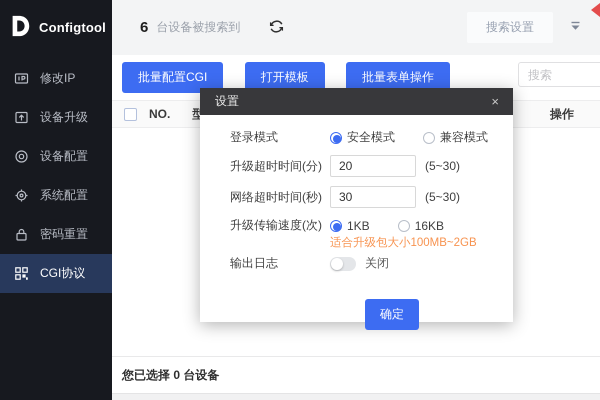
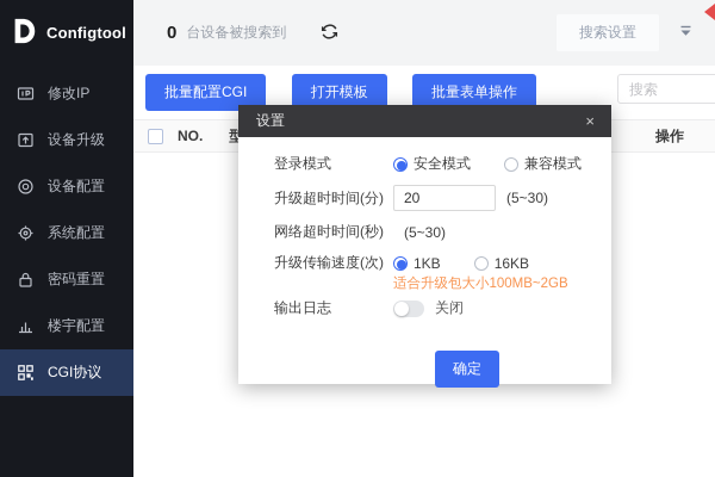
  Configtool
  修改IP
  设备升级
  设备配置
  系统配置
  密码重置
+ 楼宇配置
  CGI协议
- 6
+ 0
  台设备被搜索到
  搜索设置
  批量配置CGI 打开模板 批量表单操作
  搜索
  NO.
  操作
- 您已选择 0 台设备
  设置
  ×
  登录模式
  安全模式
  兼容模式
  升级超时时间(分)
  20
  (5~30)
  网络超时时间(秒)
- 30
  (5~30)
  升级传输速度(次)
  1KB
  16KB
  适合升级包大小100MB~2GB
  输出日志
  关闭
  确定
